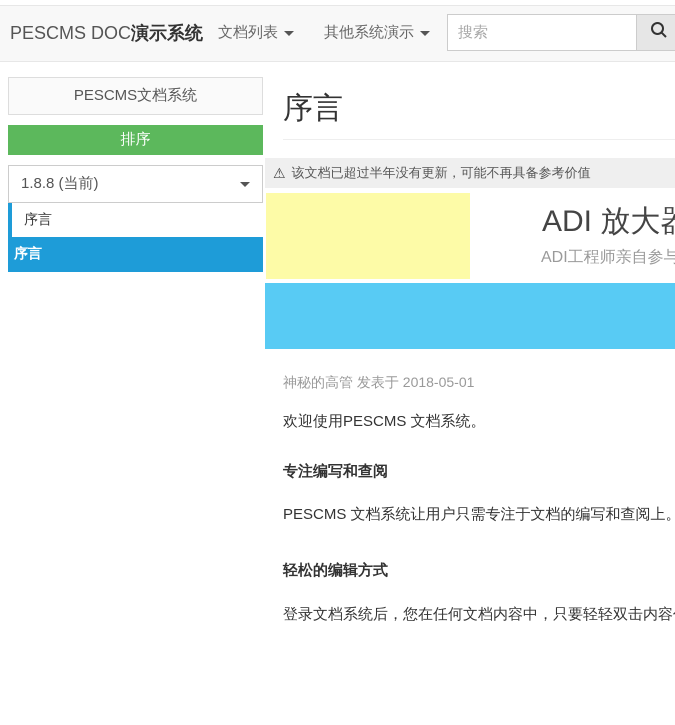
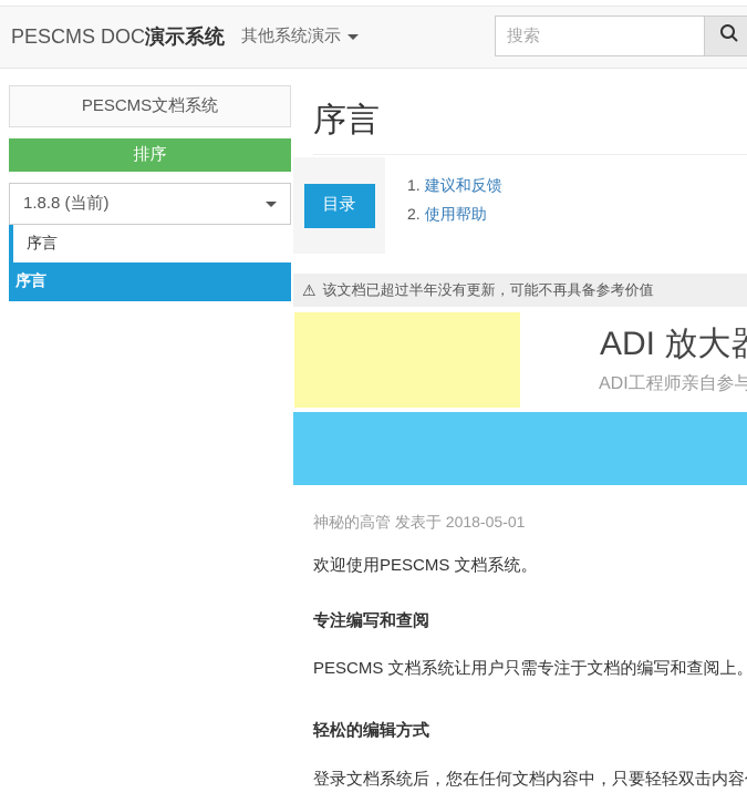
  PESCMS DOC演示系统
- 文档列表
  其他系统演示
  搜索
  PESCMS文档系统
  排序
  1.8.8 (当前)
  序言
  序言
  序言
+ 目录
+ 1. 建议和反馈
+ 2. 使用帮助
  ⚠
  该文档已超过半年没有更新，可能不再具备参考价值
  ADI 放大
  ADI工程师亲自参与
  神秘的高管 发表于 2018-05-01
  欢迎使用PESCMS 文档系统。
  专注编写和查阅
  PESCMS 文档系统让用户只需专注于文档的编写和查阅上。
  轻松的编辑方式
  登录文档系统后，您在任何文档内容中，只要轻轻双击内容
